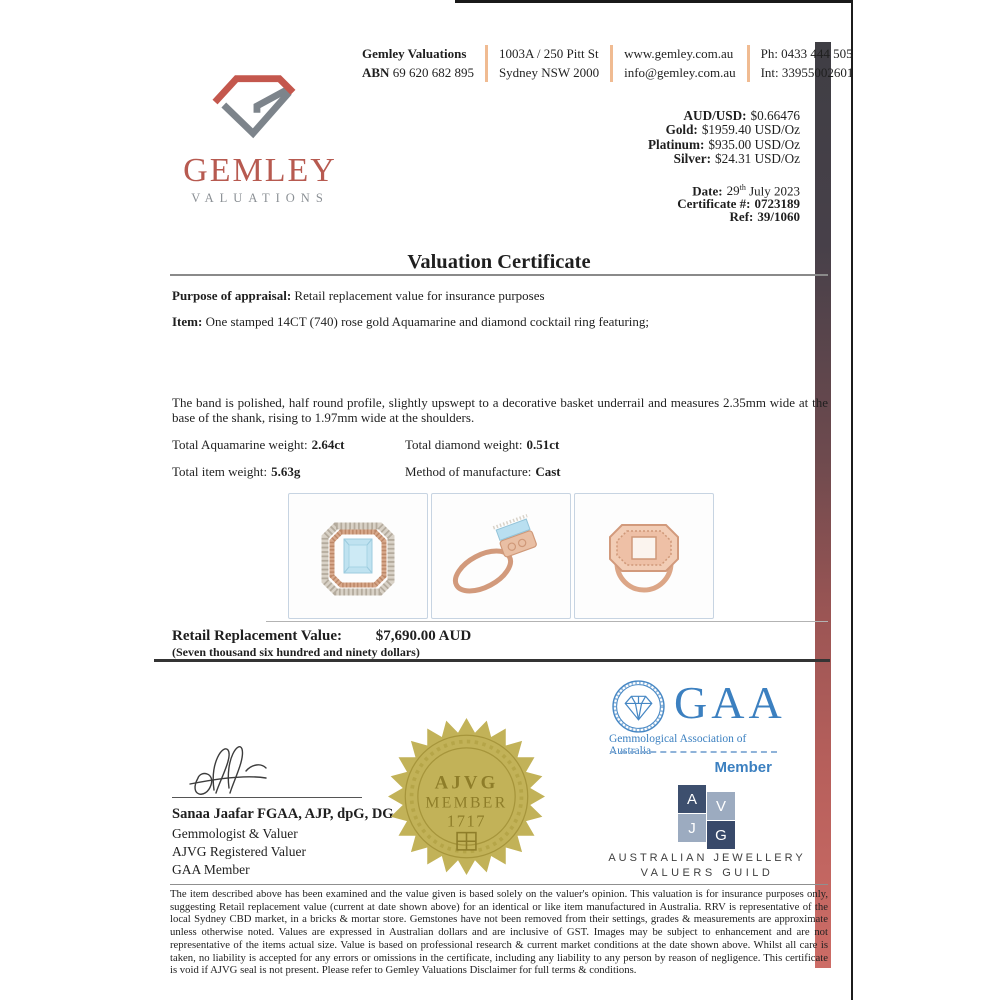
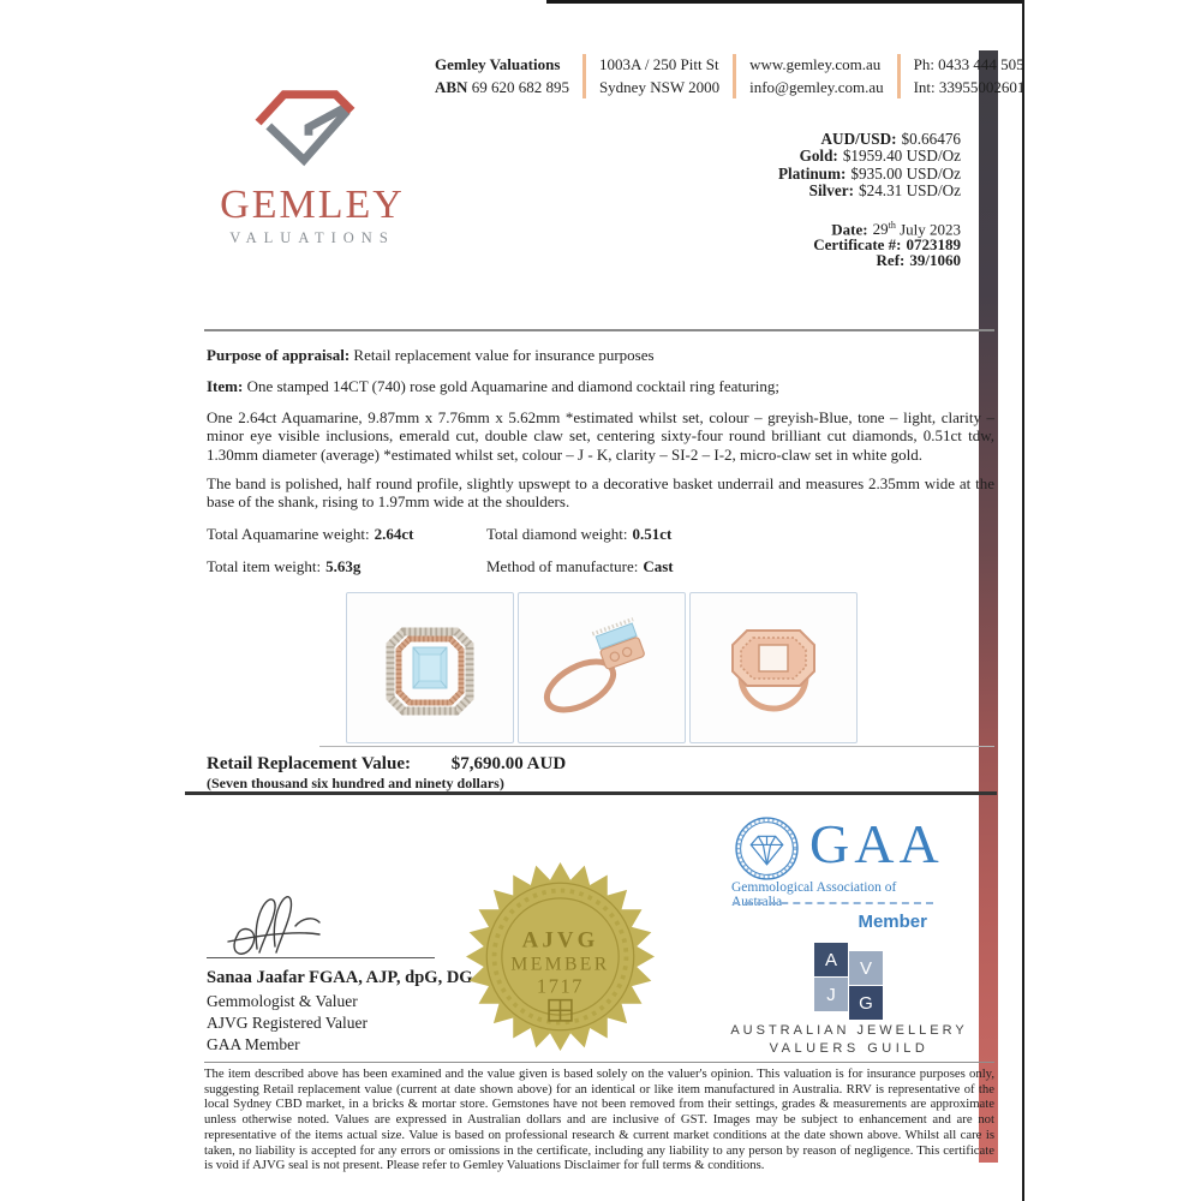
  GEMLEY
  VALUATIONS
  Gemley Valuations
  ABN 69 620 682 895
  1003A / 250 Pitt St
  Sydney NSW 2000
  www.gemley.com.au
  info@gemley.com.au
  Ph: 0433 444 505
  Int: 33955002601
  AUD/USD: $0.66476
  Gold: $1959.40 USD/Oz
  Platinum: $935.00 USD/Oz
  Silver: $24.31 USD/Oz
  Date: 29th July 2023
  Certificate #: 0723189
  Ref: 39/1060
- Valuation Certificate
  Purpose of appraisal: Retail replacement value for insurance purposes
  Item: One stamped 14CT (740) rose gold Aquamarine and diamond cocktail ring featuring;
+ One 2.64ct Aquamarine, 9.87mm x 7.76mm x 5.62mm *estimated whilst set, colour – greyish-Blue, tone – light, clarity – minor eye visible inclusions, emerald cut, double claw set, centering sixty-four round brilliant cut diamonds, 0.51ct tdw, 1.30mm diameter (average) *estimated whilst set, colour – J - K, clarity – SI-2 – I-2, micro-claw set in white gold.
  The band is polished, half round profile, slightly upswept to a decorative basket underrail and measures 2.35mm wide at the base of the shank, rising to 1.97mm wide at the shoulders.
  Total Aquamarine weight: 2.64ct
  Total diamond weight: 0.51ct
  Total item weight: 5.63g
  Method of manufacture: Cast
  Retail Replacement Value: $7,690.00 AUD
  (Seven thousand six hundred and ninety dollars)
  Sanaa Jaafar FGAA, AJP, dpG, DG
  Gemmologist & Valuer
  AJVG Registered Valuer
  GAA Member
  AJVG
  MEMBER
  1717
  GAA
  Gemmological Association of Australia
  Member
  A
  V
  J
  G
  AUSTRALIAN JEWELLERY
  VALUERS GUILD
  The item described above has been examined and the value given is based solely on the valuer's opinion. This valuation is for insurance purposes only, suggesting Retail replacement value (current at date shown above) for an identical or like item manufactured in Australia. RRV is representative of the local Sydney CBD market, in a bricks & mortar store. Gemstones have not been removed from their settings, grades & measurements are approximate unless otherwise noted. Values are expressed in Australian dollars and are inclusive of GST. Images may be subject to enhancement and are not representative of the items actual size. Value is based on professional research & current market conditions at the date shown above. Whilst all care is taken, no liability is accepted for any errors or omissions in the certificate, including any liability to any person by reason of negligence. This certificate is void if AJVG seal is not present. Please refer to Gemley Valuations Disclaimer for full terms & conditions.
